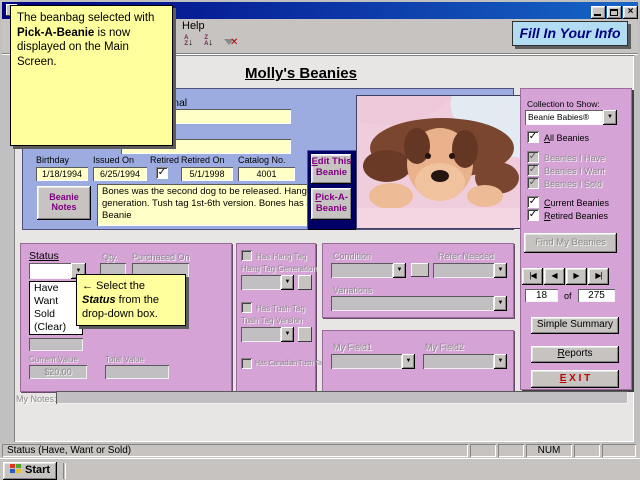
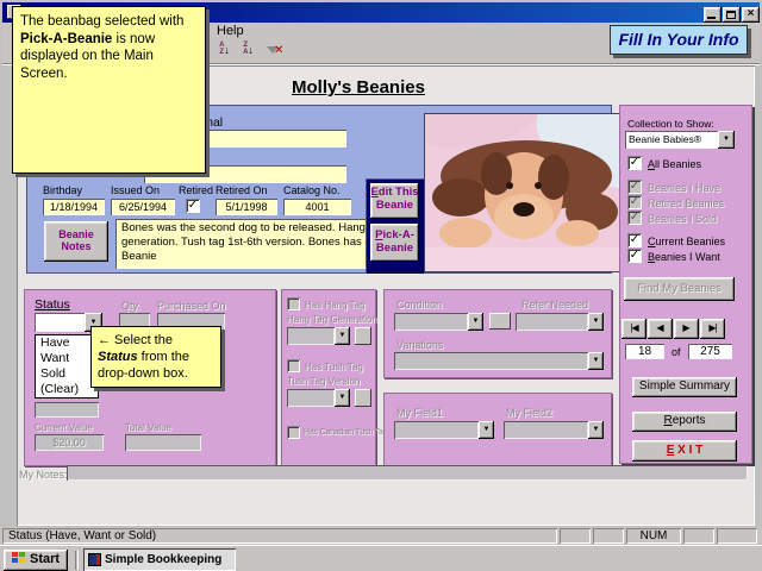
  ×
  Help
  ✕
  Fill In Your Info
  Molly's Beanies
  Birthday
  1/18/1994
  Issued On
  6/25/1994
  Retired
  ✓
  Retired On
  5/1/1998
  Catalog No.
  4001
  Beanie Notes
  Bones was the second dog to be released. Hang generation. Tush tag 1st-6th version. Bones has Beanie
  Edit This Beanie
  Pick-A-Beanie
  Status
  Qty.
  Purchased On
  Have
  Want
  Sold
  (Clear)
  Current Value
  $20.00
  Total Value
  Has Hang Tag
  Hang Tag Generation
  Has Tush Tag
  Tush Tag Version
  Condition
  Refer Needed
  Variations
  My Field1
  My Field2
  Collection to Show:
  Beanie Babies®
  ✓
  All Beanies
  ✓
  Beanies I Have
  ✓
- Beanies I Want
+ Retired Beanies
  ✓
  Beanies I Sold
  ✓
  Current Beanies
  ✓
- Retired Beanies
+ Beanies I Want
  Find My Beanies
  |◀
  ◀
  ▶
  ▶|
  18
  of
  275
  Simple Summary
  Reports
  E X I T
  My Notes
  The beanbag selected with Pick-A-Beanie is now displayed on the Main Screen.
  ← Select the Status from the drop-down box.
  Status (Have, Want or Sold)
  NUM
  Start
+ Simple Bookkeeping
